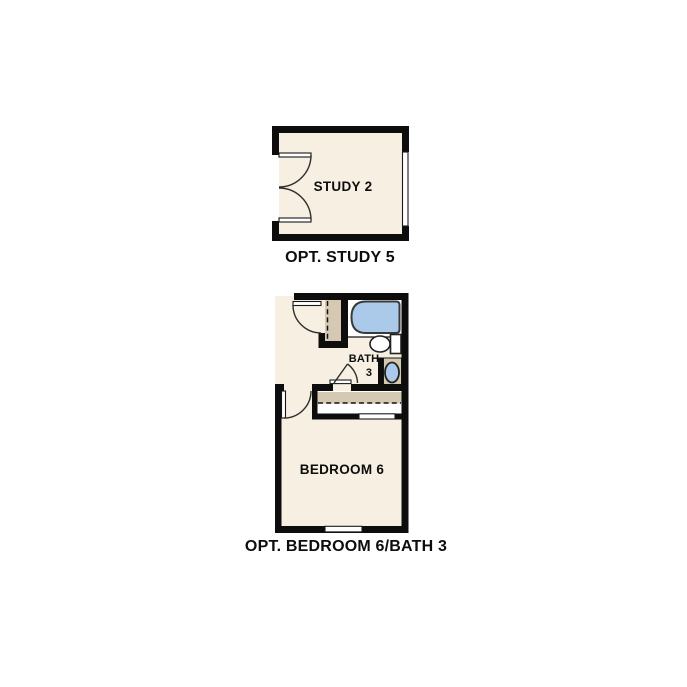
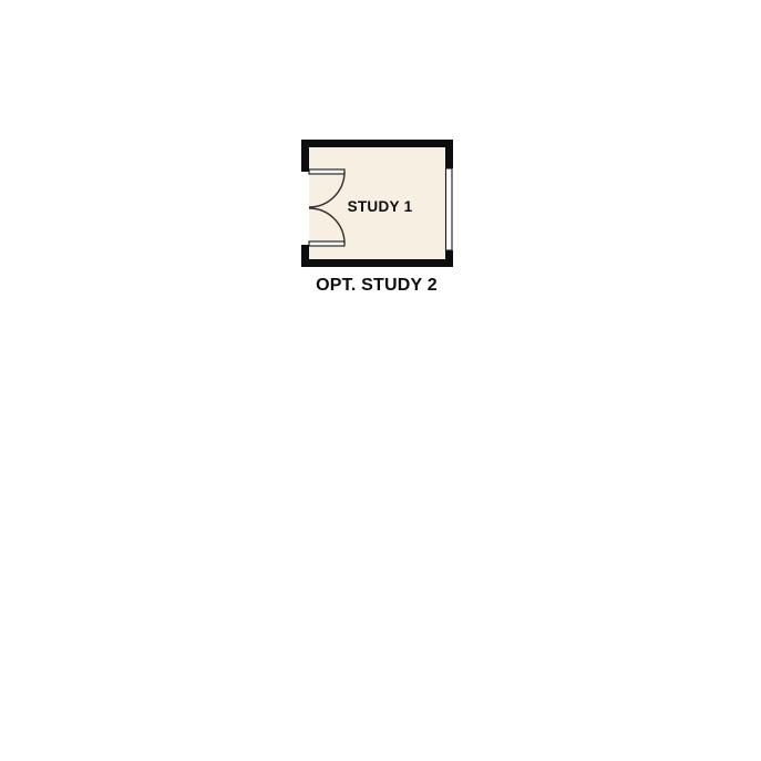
- STUDY 2
+ STUDY 1
- OPT. STUDY 5
+ OPT. STUDY 2
- BATH
- 3
- BEDROOM 6
- OPT. BEDROOM 6/BATH 3
